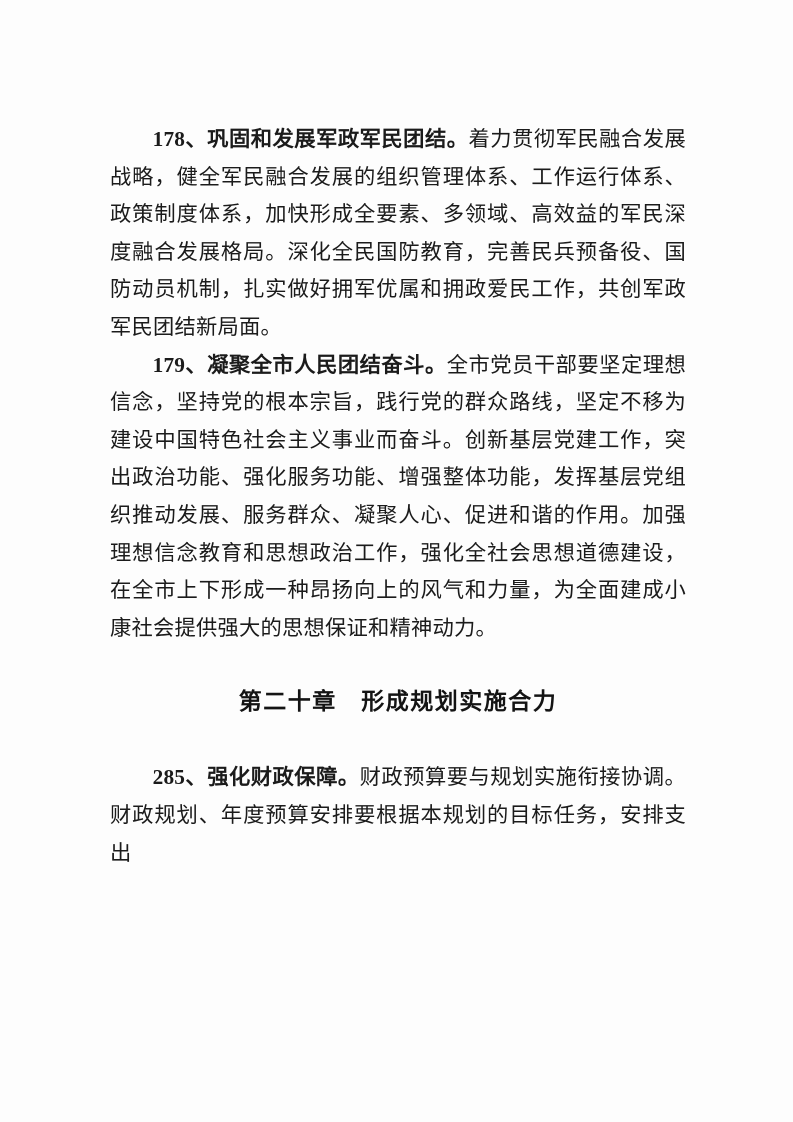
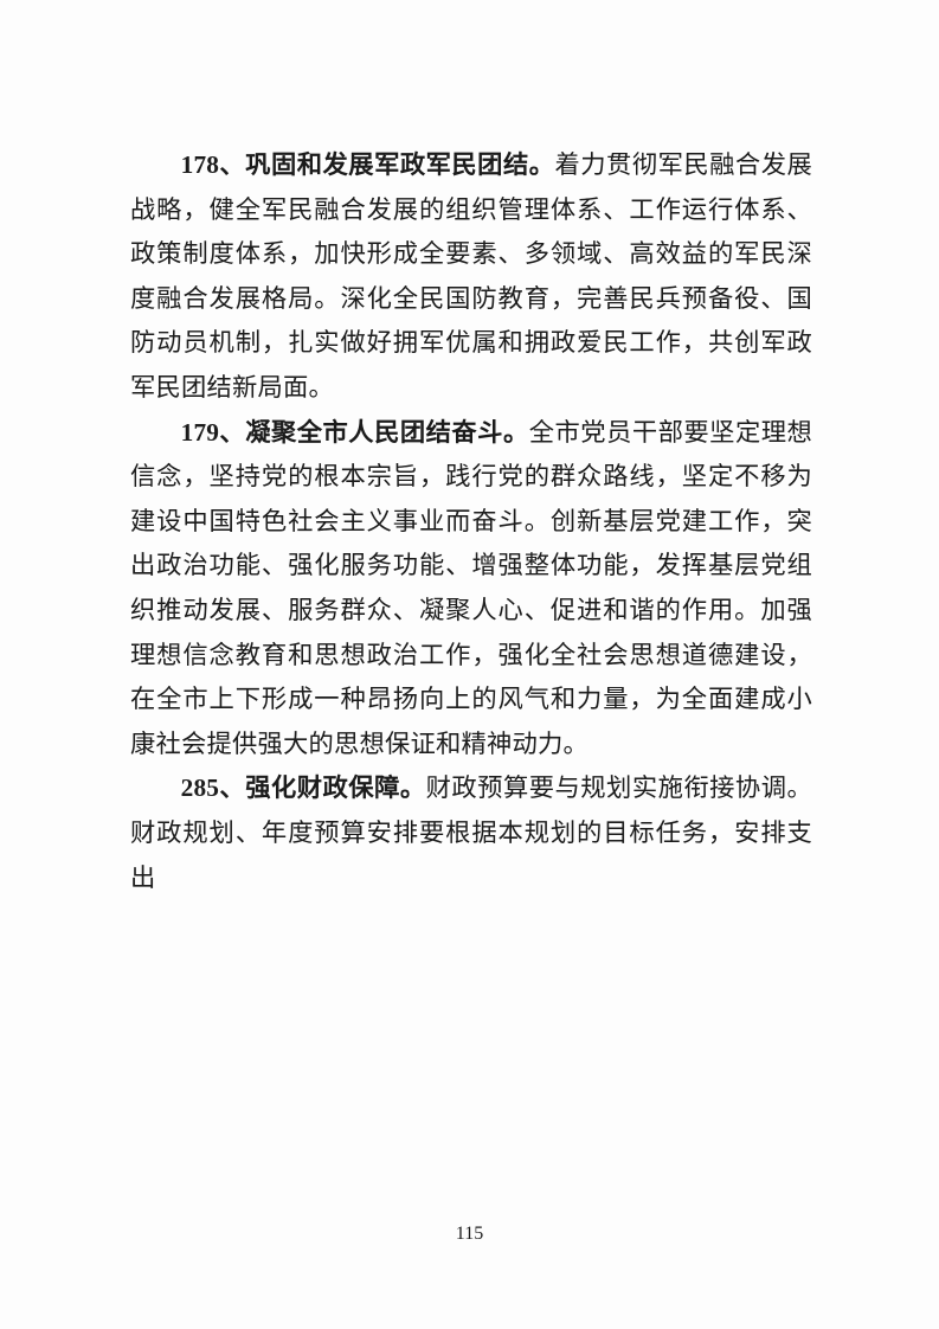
  178、巩固和发展军政军民团结。着力贯彻军民融合发展战略，健全军民融合发展的组织管理体系、工作运行体系、政策制度体系，加快形成全要素、多领域、高效益的军民深度融合发展格局。深化全民国防教育，完善民兵预备役、国防动员机制，扎实做好拥军优属和拥政爱民工作，共创军政军民团结新局面。
  179、凝聚全市人民团结奋斗。全市党员干部要坚定理想信念，坚持党的根本宗旨，践行党的群众路线，坚定不移为建设中国特色社会主义事业而奋斗。创新基层党建工作，突出政治功能、强化服务功能、增强整体功能，发挥基层党组织推动发展、服务群众、凝聚人心、促进和谐的作用。加强理想信念教育和思想政治工作，强化全社会思想道德建设，在全市上下形成一种昂扬向上的风气和力量，为全面建成小康社会提供强大的思想保证和精神动力。
- 第二十章 形成规划实施合力
  285、强化财政保障。财政预算要与规划实施衔接协调。财政规划、年度预算安排要根据本规划的目标任务，安排支出
+ 115
